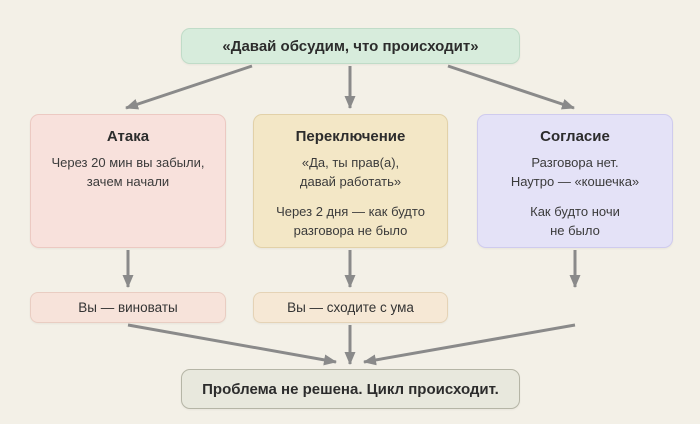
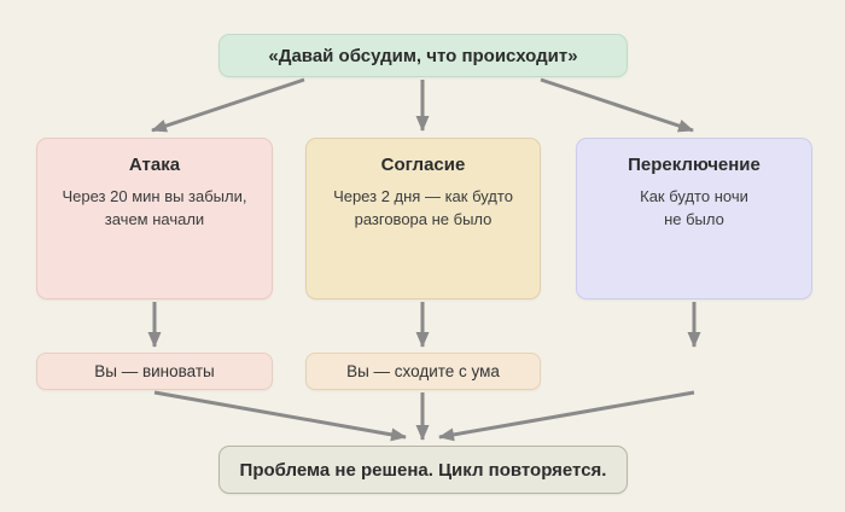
  «Давай обсудим, что происходит»
  Атака
  Через 20 мин вы забыли,
  зачем начали
- Переключение
+ Согласие
- «Да, ты прав(а),
- давай работать»
  Через 2 дня — как будто
  разговора не было
- Согласие
+ Переключение
- Разговора нет.
- Наутро — «кошечка»
  Как будто ночи
  не было
  Вы — виноваты
  Вы — сходите с ума
- Проблема не решена. Цикл происходит.
+ Проблема не решена. Цикл повторяется.
